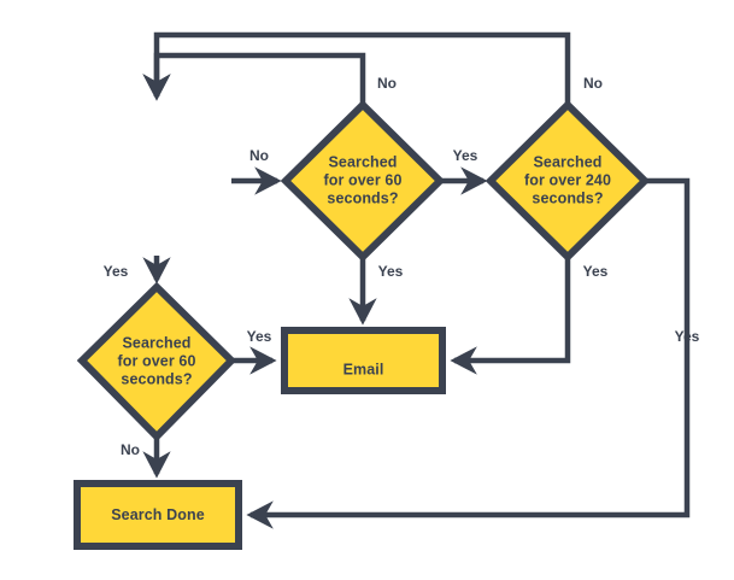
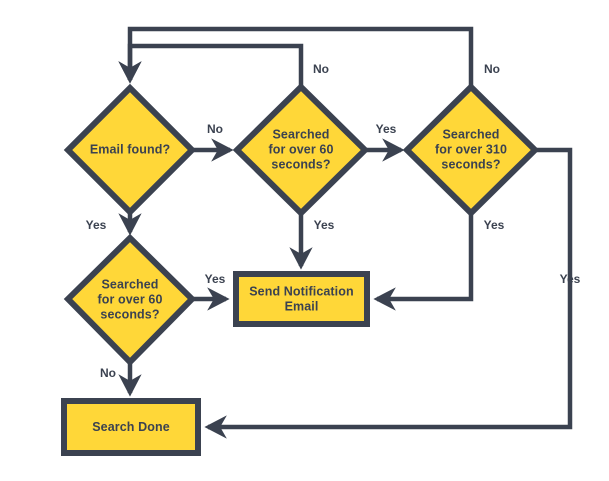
+ Email found?
  Searched
  for over 60
  seconds?
  Searched
- for over 240
+ for over 310
  seconds?
  Searched
  for over 60
  seconds?
+ Send Notification
  Email
  Search Done
  No
  Yes
  No
  Yes
  Yes
  No
  Yes
  Yes
  Yes
  No
